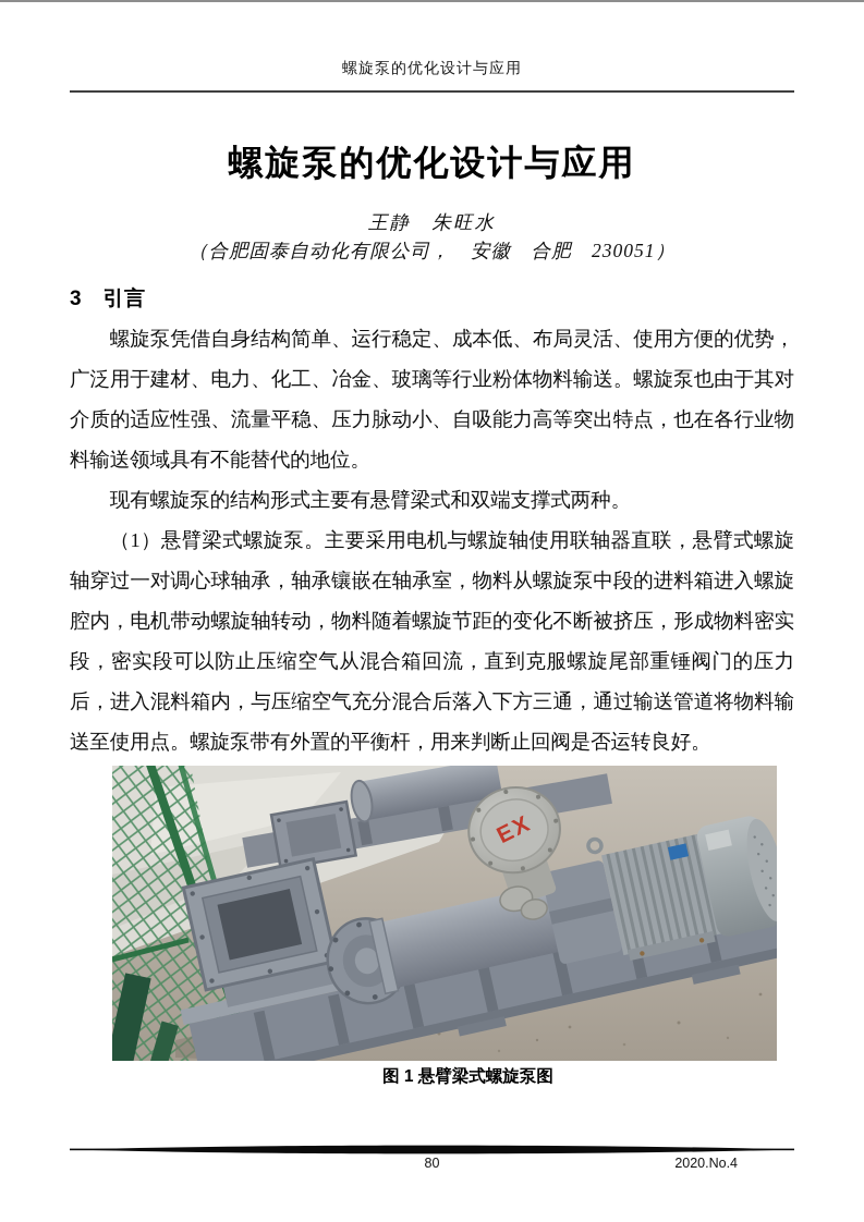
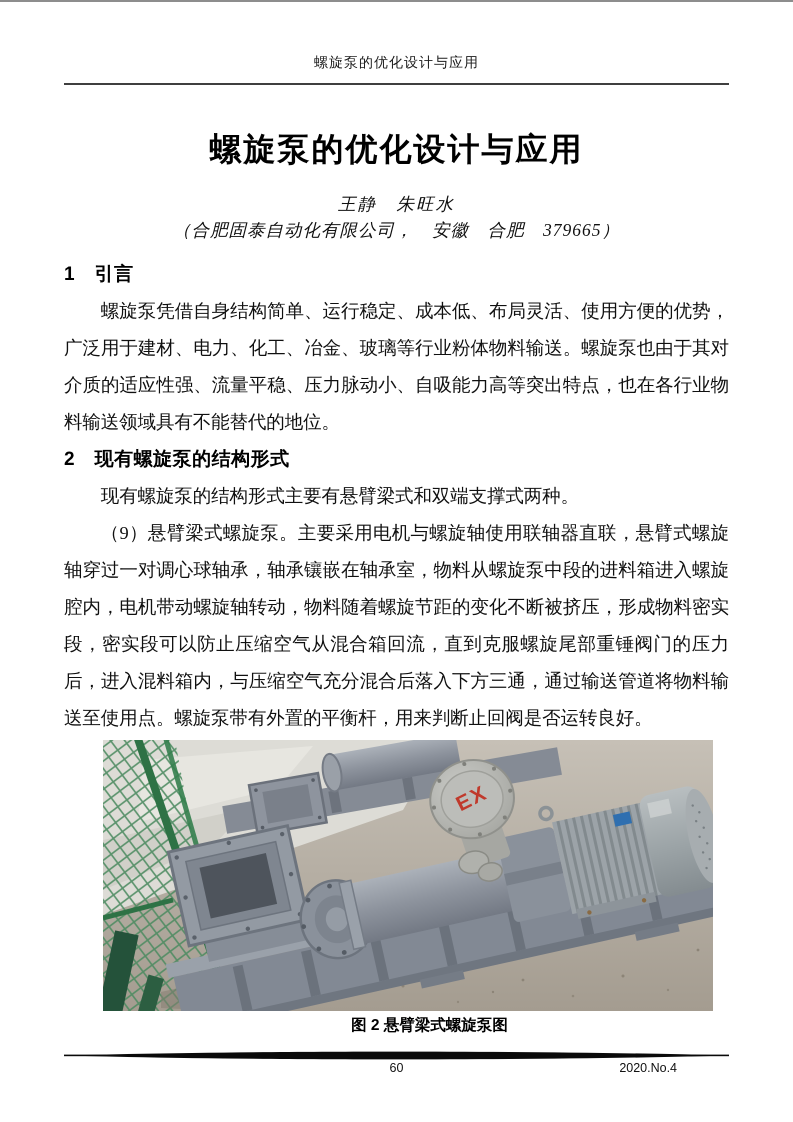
  螺旋泵的优化设计与应用
  螺旋泵的优化设计与应用
  王静 朱旺水
- （合肥固泰自动化有限公司， 安徽 合肥 230051）
+ （合肥固泰自动化有限公司， 安徽 合肥 379665）
- 3 引言
+ 1 引言
  螺旋泵凭借自身结构简单、运行稳定、成本低、布局灵活、使用方便的优势，广泛用于建材、电力、化工、冶金、玻璃等行业粉体物料输送。螺旋泵也由于其对介质的适应性强、流量平稳、压力脉动小、自吸能力高等突出特点，也在各行业物料输送领域具有不能替代的地位。
+ 2 现有螺旋泵的结构形式
  现有螺旋泵的结构形式主要有悬臂梁式和双端支撑式两种。
- （1）悬臂梁式螺旋泵。主要采用电机与螺旋轴使用联轴器直联，悬臂式螺旋轴穿过一对调心球轴承，轴承镶嵌在轴承室，物料从螺旋泵中段的进料箱进入螺旋腔内，电机带动螺旋轴转动，物料随着螺旋节距的变化不断被挤压，形成物料密实段，密实段可以防止压缩空气从混合箱回流，直到克服螺旋尾部重锤阀门的压力后，进入混料箱内，与压缩空气充分混合后落入下方三通，通过输送管道将物料输送至使用点。螺旋泵带有外置的平衡杆，用来判断止回阀是否运转良好。
+ （9）悬臂梁式螺旋泵。主要采用电机与螺旋轴使用联轴器直联，悬臂式螺旋轴穿过一对调心球轴承，轴承镶嵌在轴承室，物料从螺旋泵中段的进料箱进入螺旋腔内，电机带动螺旋轴转动，物料随着螺旋节距的变化不断被挤压，形成物料密实段，密实段可以防止压缩空气从混合箱回流，直到克服螺旋尾部重锤阀门的压力后，进入混料箱内，与压缩空气充分混合后落入下方三通，通过输送管道将物料输送至使用点。螺旋泵带有外置的平衡杆，用来判断止回阀是否运转良好。
- 图 1 悬臂梁式螺旋泵图
+ 图 2 悬臂梁式螺旋泵图
- 80
+ 60
  2020.No.4
